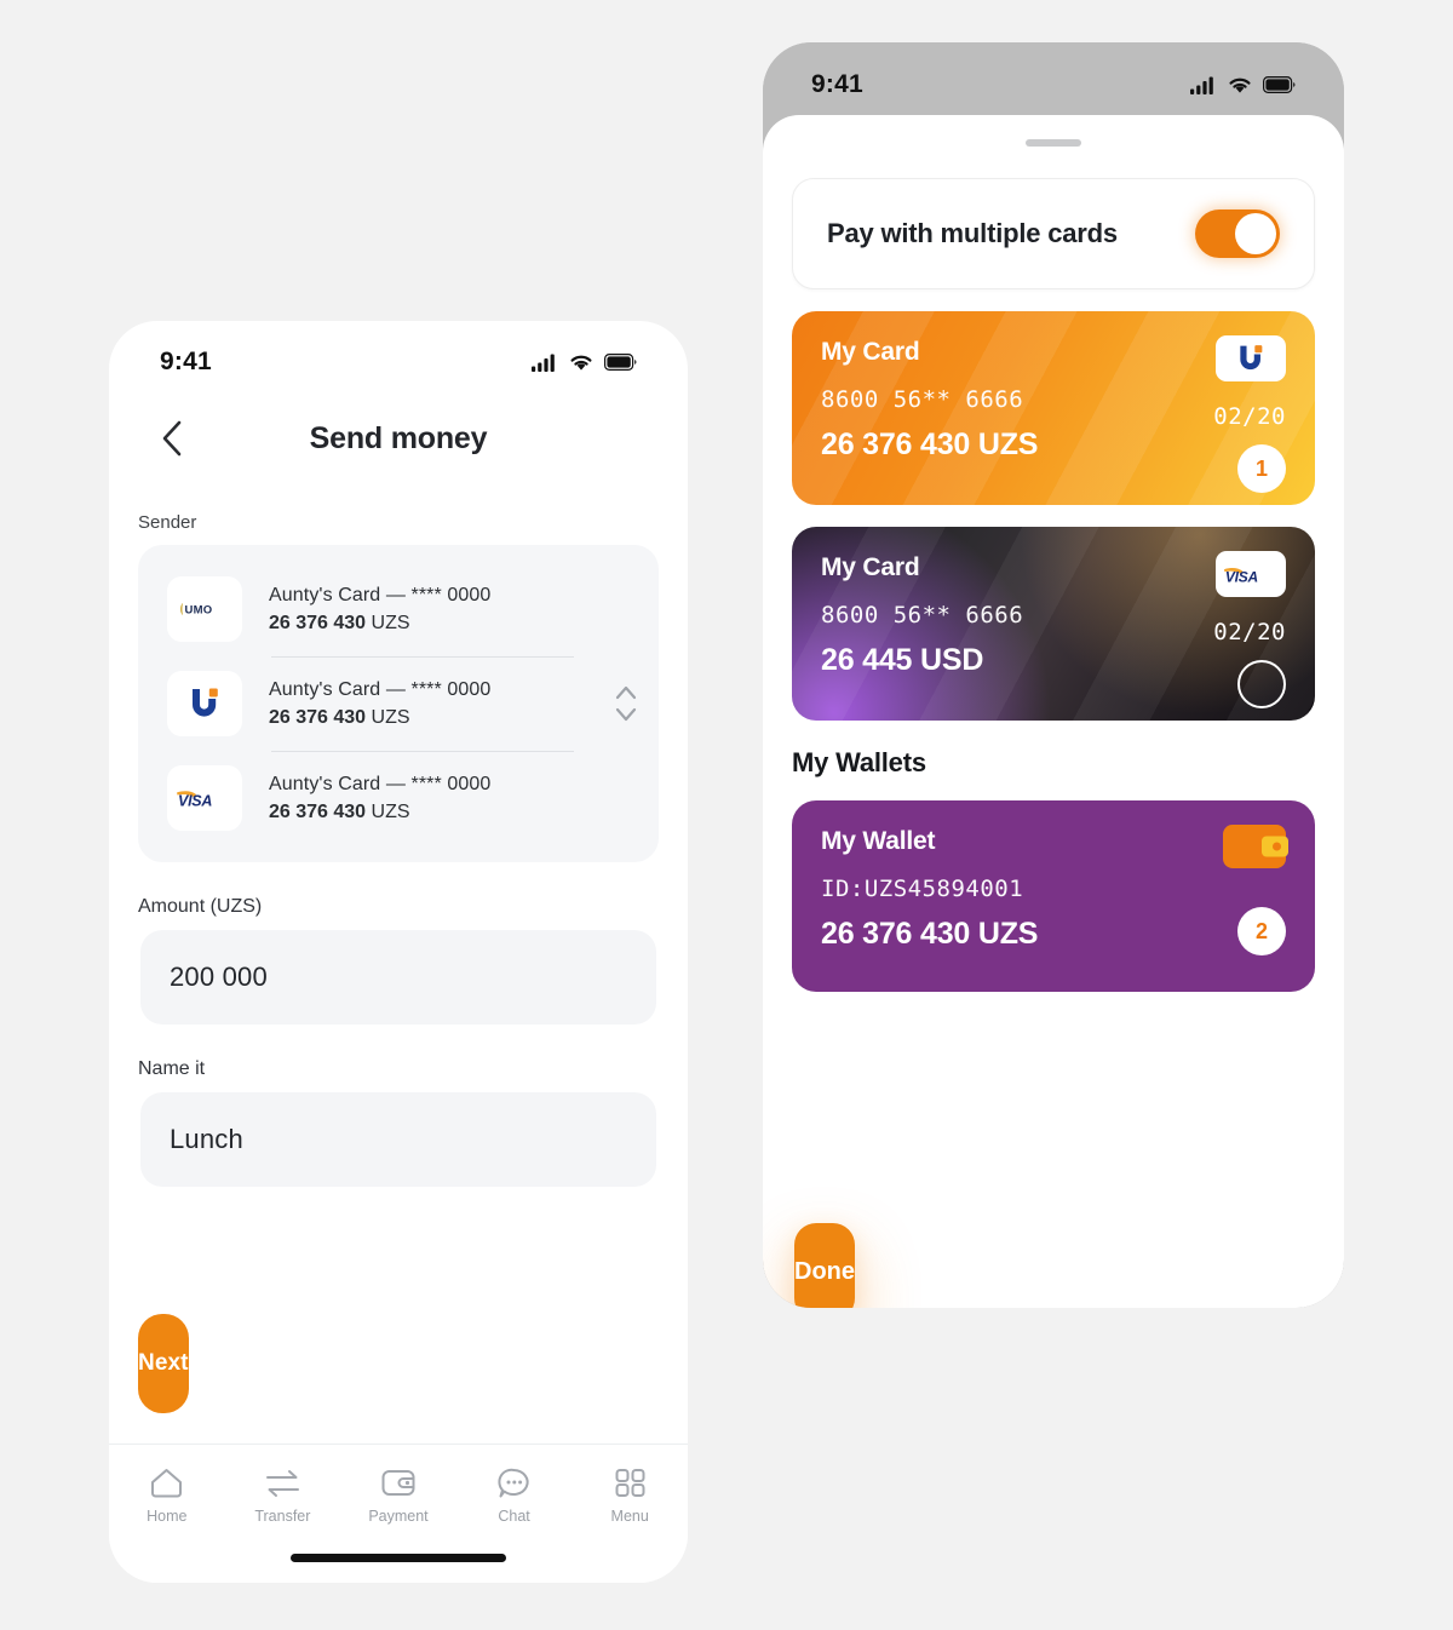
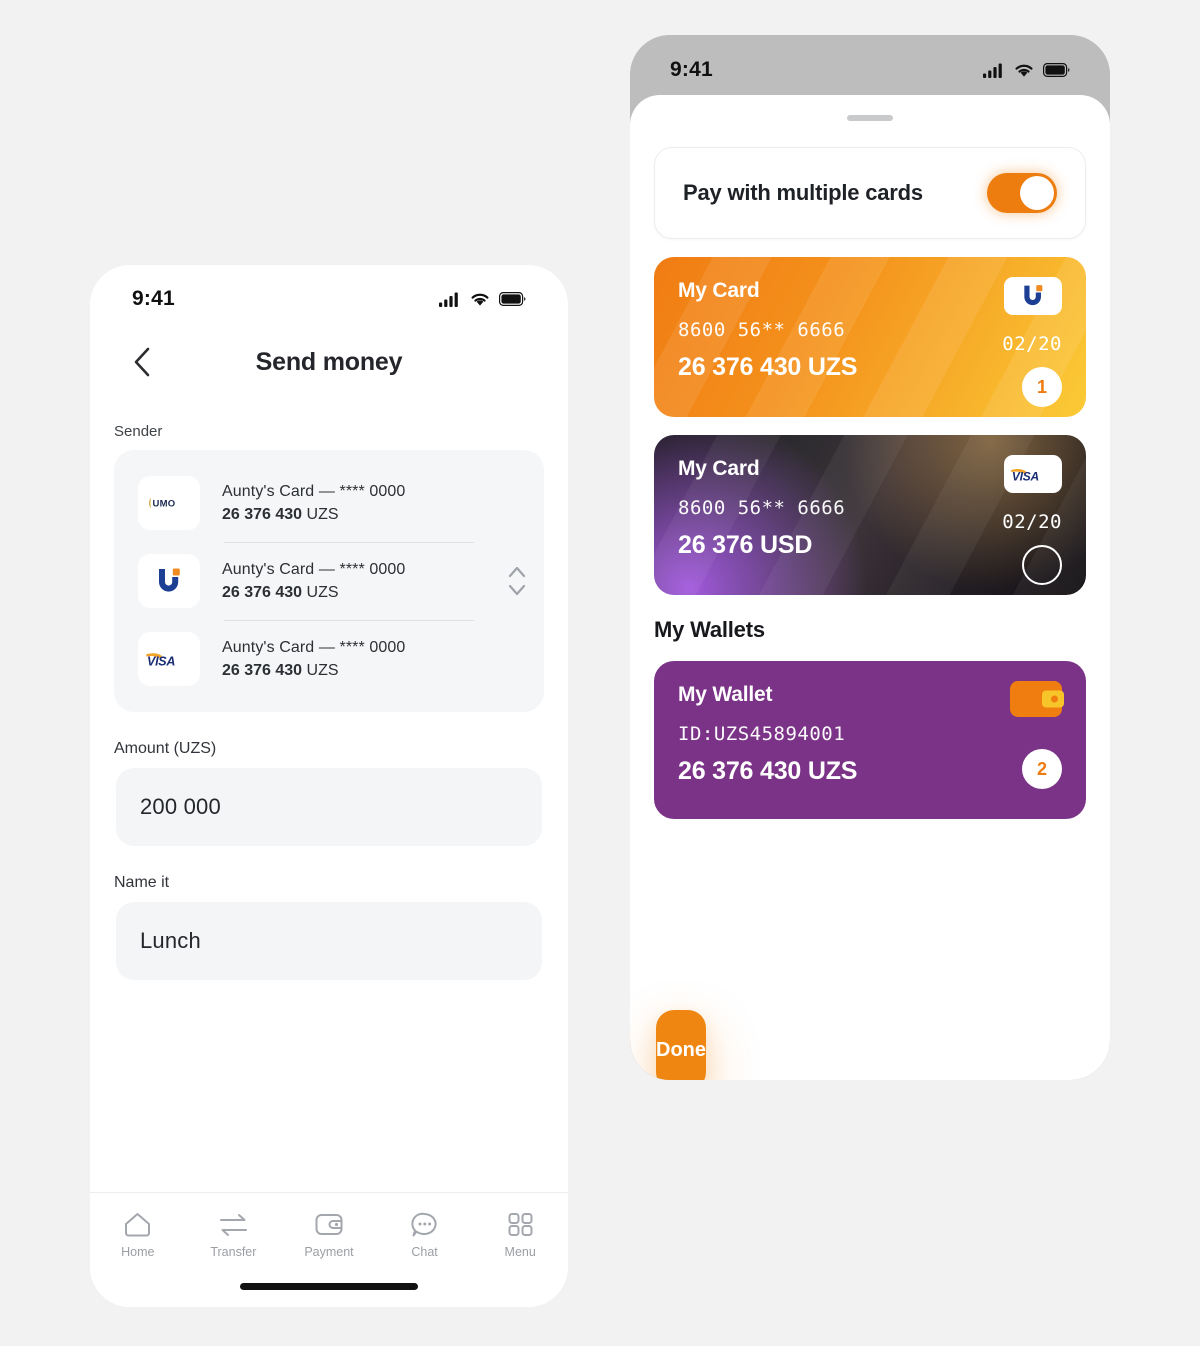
  9:41
  Send money
  Sender
  UMO
  Aunty's Card — **** 0000
  26 376 430 UZS
  Aunty's Card — **** 0000
  26 376 430 UZS
  VISA
  Aunty's Card — **** 0000
  26 376 430 UZS
  Amount (UZS)
  200 000
  Name it
  Lunch
- Next
  Home
  Transfer
  Payment
  Chat
  Menu
  9:41
  Pay with multiple cards
  My Card
  8600 56** 6666
  26 376 430 UZS
  02/20
  1
  My Card
  8600 56** 6666
- 26 445 USD
+ 26 376 USD
  VISA
  02/20
  My Wallets
  My Wallet
  ID:UZS45894001
  26 376 430 UZS
  2
  Done
